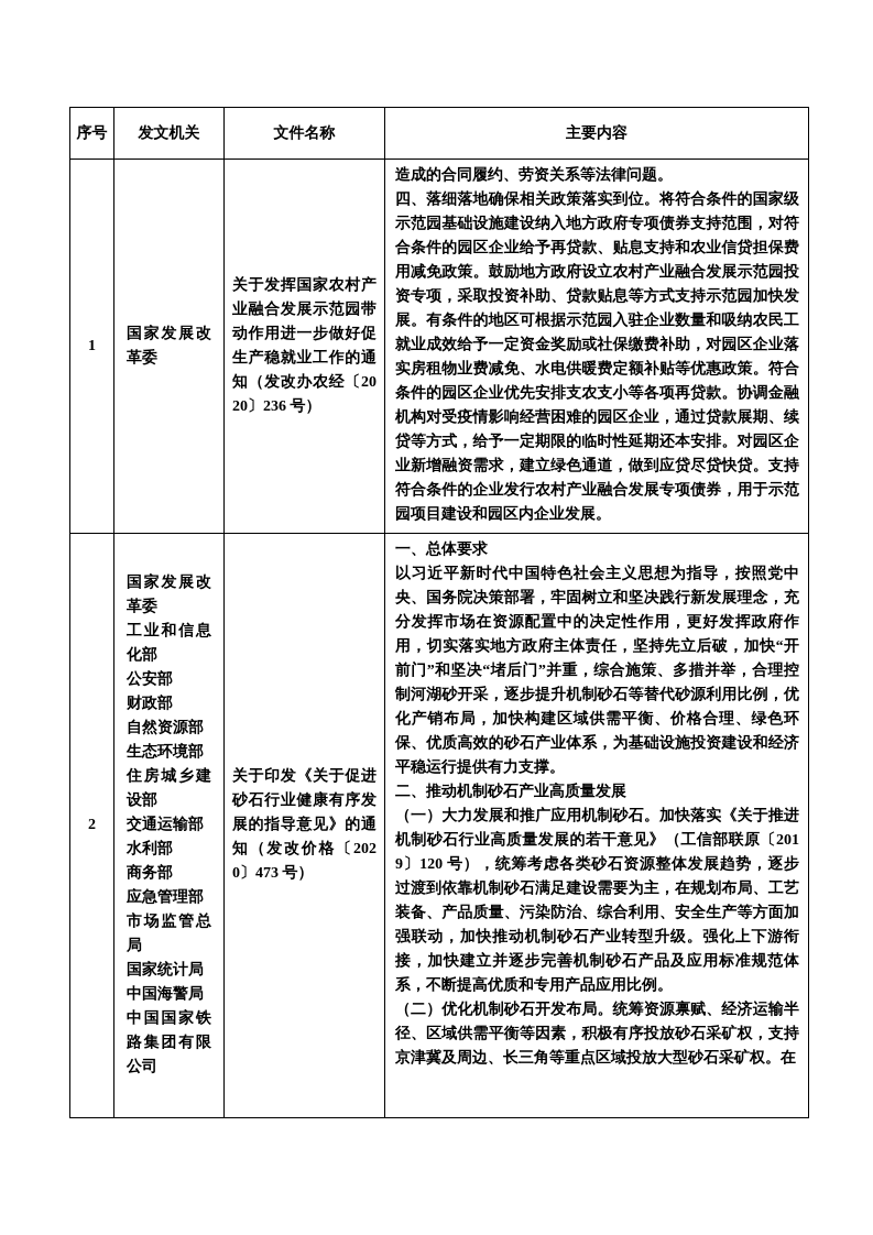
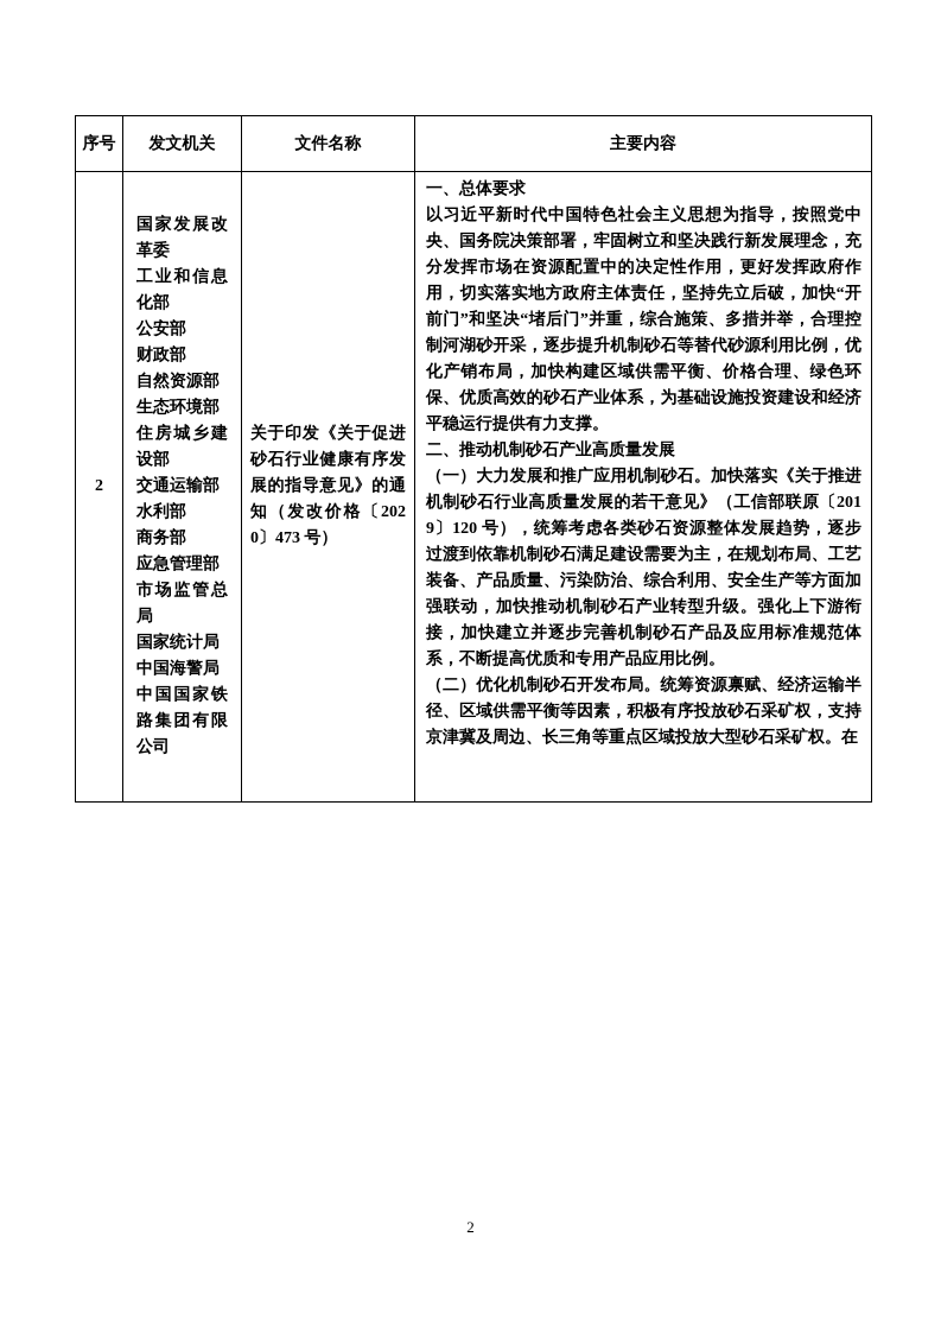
  序号	发文机关	文件名称	主要内容
- 1	国家发展改革委	关于发挥国家农村产业融合发展示范园带动作用进一步做好促生产稳就业工作的通知（发改办农经〔2020〕236 号）	造成的合同履约、劳资关系等法律问题。四、落细落地确保相关政策落实到位。将符合条件的国家级示范园基础设施建设纳入地方政府专项债券支持范围，对符合条件的园区企业给予再贷款、贴息支持和农业信贷担保费用减免政策。鼓励地方政府设立农村产业融合发展示范园投资专项，采取投资补助、贷款贴息等方式支持示范园加快发展。有条件的地区可根据示范园入驻企业数量和吸纳农民工就业成效给予一定资金奖励或社保缴费补助，对园区企业落实房租物业费减免、水电供暖费定额补贴等优惠政策。符合条件的园区企业优先安排支农支小等各项再贷款。协调金融机构对受疫情影响经营困难的园区企业，通过贷款展期、续贷等方式，给予一定期限的临时性延期还本安排。对园区企业新增融资需求，建立绿色通道，做到应贷尽贷快贷。支持符合条件的企业发行农村产业融合发展专项债券，用于示范园项目建设和园区内企业发展。
  2	国家发展改革委工业和信息化部公安部财政部自然资源部生态环境部住房城乡建设部交通运输部水利部商务部应急管理部市场监管总局国家统计局中国海警局中国国家铁路集团有限公司	关于印发《关于促进砂石行业健康有序发展的指导意见》的通知（发改价格〔2020〕473 号）	一、总体要求以习近平新时代中国特色社会主义思想为指导，按照党中央、国务院决策部署，牢固树立和坚决践行新发展理念，充分发挥市场在资源配置中的决定性作用，更好发挥政府作用，切实落实地方政府主体责任，坚持先立后破，加快“开前门”和坚决“堵后门”并重，综合施策、多措并举，合理控制河湖砂开采，逐步提升机制砂石等替代砂源利用比例，优化产销布局，加快构建区域供需平衡、价格合理、绿色环保、优质高效的砂石产业体系，为基础设施投资建设和经济平稳运行提供有力支撑。二、推动机制砂石产业高质量发展（一）大力发展和推广应用机制砂石。加快落实《关于推进机制砂石行业高质量发展的若干意见》（工信部联原〔2019〕120 号），统筹考虑各类砂石资源整体发展趋势，逐步过渡到依靠机制砂石满足建设需要为主，在规划布局、工艺装备、产品质量、污染防治、综合利用、安全生产等方面加强联动，加快推动机制砂石产业转型升级。强化上下游衔接，加快建立并逐步完善机制砂石产品及应用标准规范体系，不断提高优质和专用产品应用比例。（二）优化机制砂石开发布局。统筹资源禀赋、经济运输半径、区域供需平衡等因素，积极有序投放砂石采矿权，支持京津冀及周边、长三角等重点区域投放大型砂石采矿权。在
+ 2
